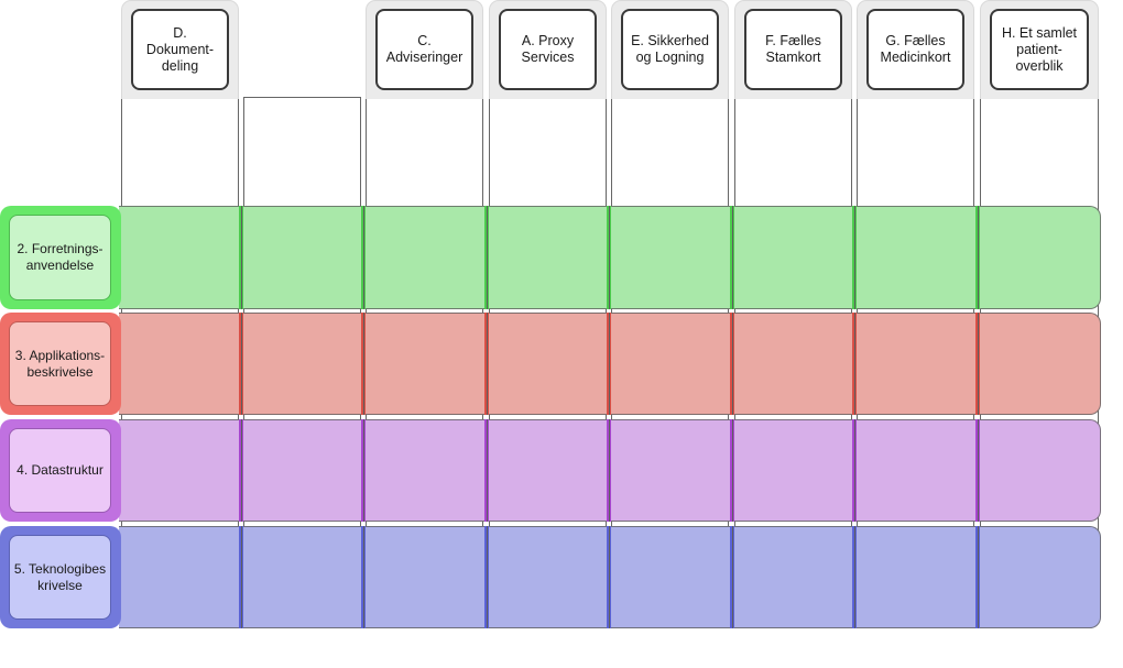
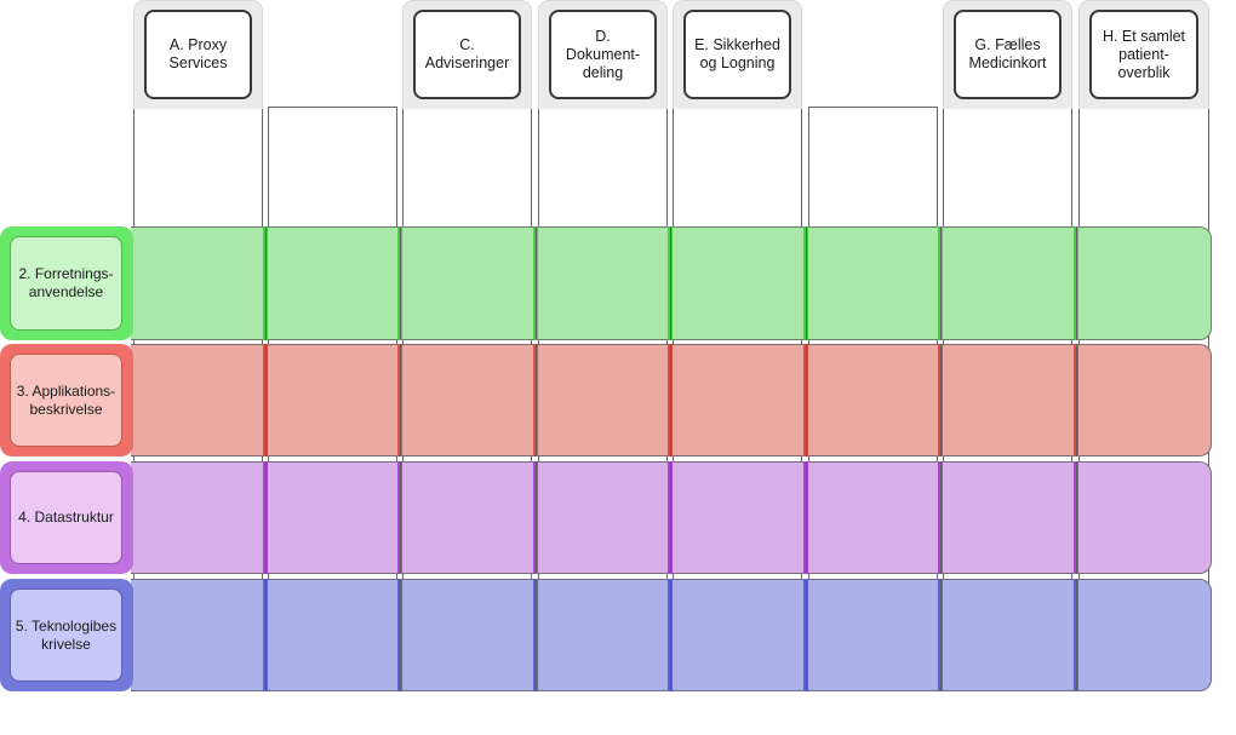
- D. Dokument-deling
+ A. Proxy Services
  C. Adviseringer
- A. Proxy Services
+ D. Dokument-deling
  E. Sikkerhed og Logning
- F. Fælles Stamkort
  G. Fælles Medicinkort
  H. Et samlet patient-overblik
  2. Forretnings-anvendelse
  3. Applikations-beskrivelse
  4. Datastruktur
  5. Teknologibes krivelse
